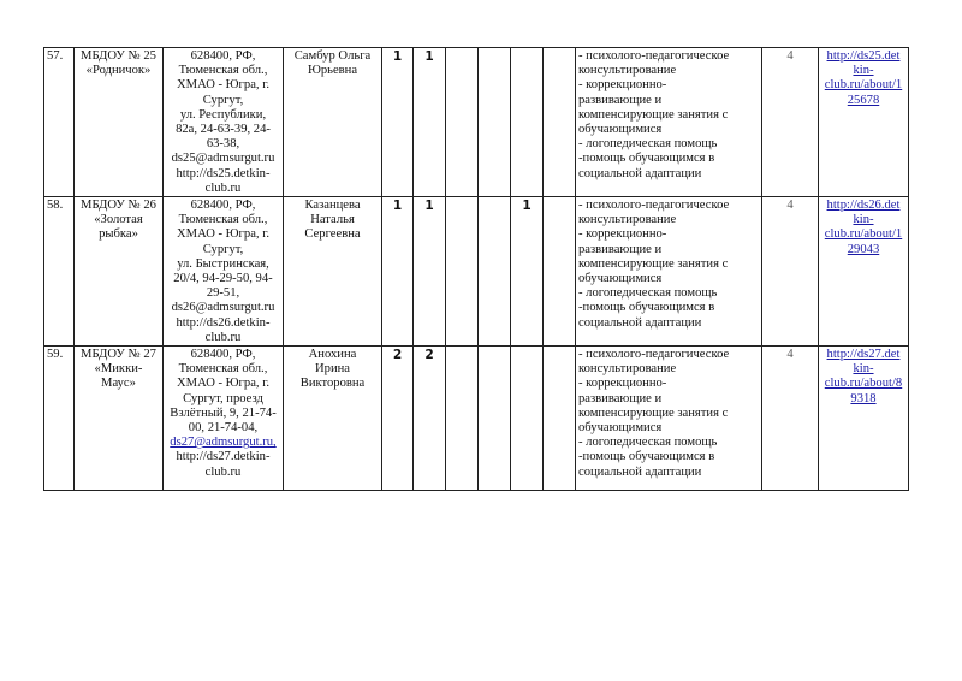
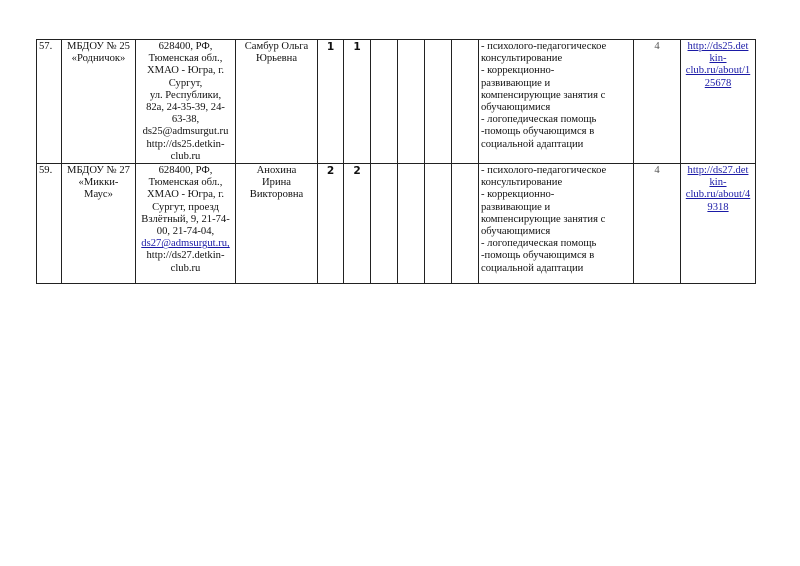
- 57.	МБДОУ № 25«Родничок»	628400, РФ,Тюменская обл.,ХМАО - Югра, г.Сургут,ул. Республики,82а, 24-63-39, 24-63-38,ds25@admsurgut.ruhttp://ds25.detkin-club.ru	Самбур ОльгаЮрьевна	1	1					- психолого-педагогическоеконсультирование - коррекционно-развивающие икомпенсирующие занятия собучающимися - логопедическая помощь -помощь обучающимся всоциальной адаптации	4	http://ds25.detkin-club.ru/about/125678
+ 57.	МБДОУ № 25«Родничок»	628400, РФ,Тюменская обл.,ХМАО - Югра, г.Сургут,ул. Республики,82а, 24-35-39, 24-63-38,ds25@admsurgut.ruhttp://ds25.detkin-club.ru	Самбур ОльгаЮрьевна	1	1					- психолого-педагогическоеконсультирование - коррекционно-развивающие икомпенсирующие занятия собучающимися - логопедическая помощь -помощь обучающимся всоциальной адаптации	4	http://ds25.detkin-club.ru/about/125678
- 58.	МБДОУ № 26«Золотаярыбка»	628400, РФ,Тюменская обл.,ХМАО - Югра, г.Сургут,ул. Быстринская,20/4, 94-29-50, 94-29-51,ds26@admsurgut.ruhttp://ds26.detkin-club.ru	КазанцеваНатальяСергеевна	1	1			1		- психолого-педагогическоеконсультирование - коррекционно-развивающие икомпенсирующие занятия собучающимися - логопедическая помощь -помощь обучающимся всоциальной адаптации	4	http://ds26.detkin-club.ru/about/129043
- 59.	МБДОУ № 27«Микки-Маус»	628400, РФ,Тюменская обл.,ХМАО - Югра, г.Сургут, проездВзлётный, 9, 21-74-00, 21-74-04,ds27@admsurgut.ru,http://ds27.detkin-club.ru	АнохинаИринаВикторовна	2	2					- психолого-педагогическоеконсультирование - коррекционно-развивающие икомпенсирующие занятия собучающимися - логопедическая помощь -помощь обучающимся всоциальной адаптации	4	http://ds27.detkin-club.ru/about/89318
+ 59.	МБДОУ № 27«Микки-Маус»	628400, РФ,Тюменская обл.,ХМАО - Югра, г.Сургут, проездВзлётный, 9, 21-74-00, 21-74-04,ds27@admsurgut.ru,http://ds27.detkin-club.ru	АнохинаИринаВикторовна	2	2					- психолого-педагогическоеконсультирование - коррекционно-развивающие икомпенсирующие занятия собучающимися - логопедическая помощь -помощь обучающимся всоциальной адаптации	4	http://ds27.detkin-club.ru/about/49318
